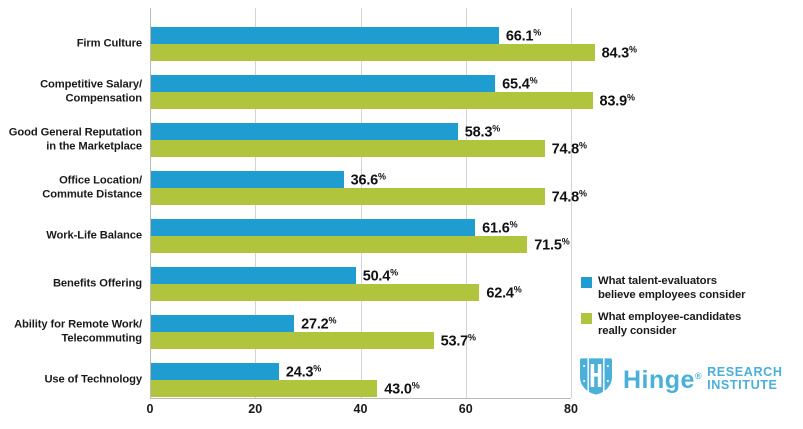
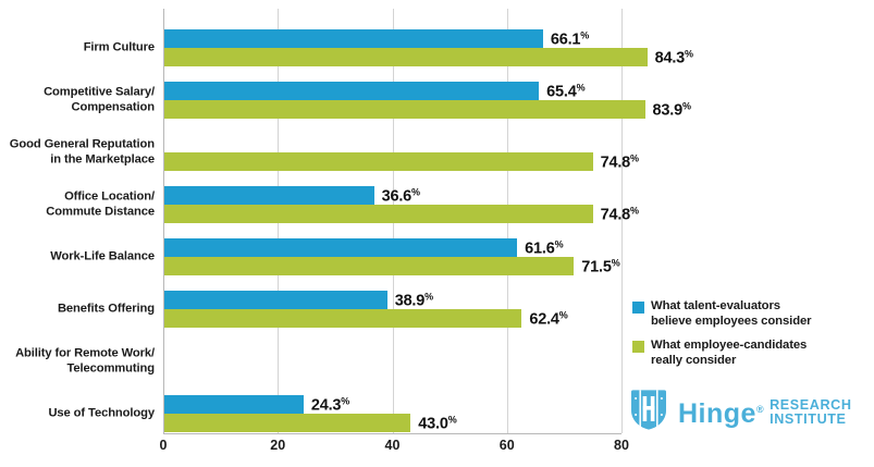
  Firm Culture
  66.1%
  84.3%
  Competitive Salary/
  Compensation
  65.4%
  83.9%
  Good General Reputation
  in the Marketplace
- 58.3%
  74.8%
  Office Location/
  Commute Distance
  36.6%
  74.8%
  Work-Life Balance
  61.6%
  71.5%
  Benefits Offering
- 50.4%
+ 38.9%
  62.4%
  Ability for Remote Work/
  Telecommuting
- 27.2%
- 53.7%
  Use of Technology
  24.3%
  43.0%
  0
  20
  40
  60
  80
  What talent-evaluators
  believe employees consider
  What employee-candidates
  really consider
  Hinge®
  RESEARCH
  INSTITUTE
